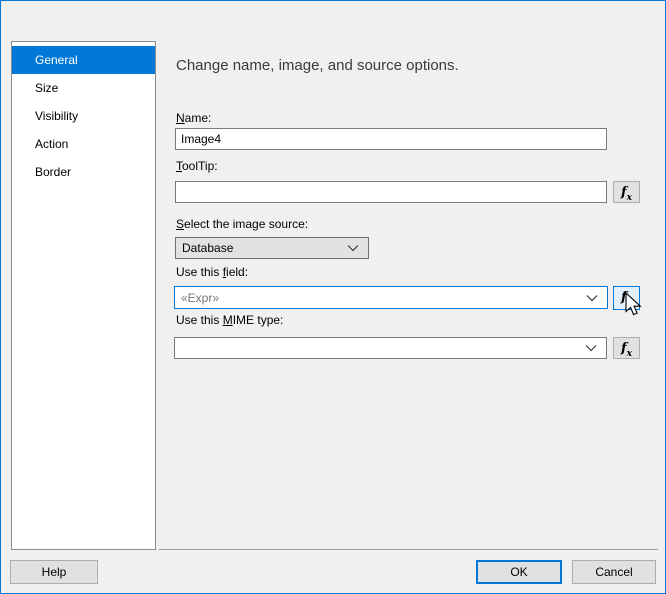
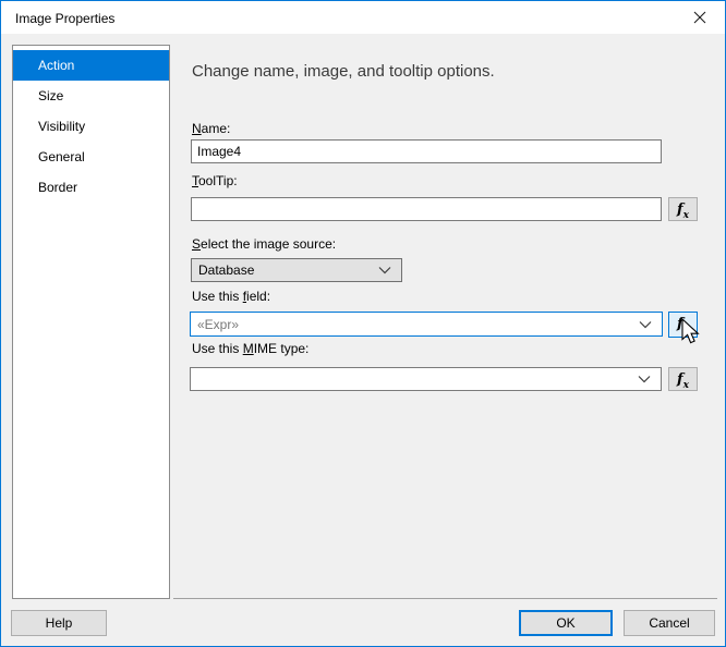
+ Image Properties
- General
+ Action
  Size
  Visibility
- Action
+ General
  Border
- Change name, image, and source options.
+ Change name, image, and tooltip options.
  Name:
  Image4
  ToolTip:
  fx
  Select the image source:
  Database
  Use this field:
  «Expr»
  Use this MIME type:
  fx
  Help
  OK
  Cancel
